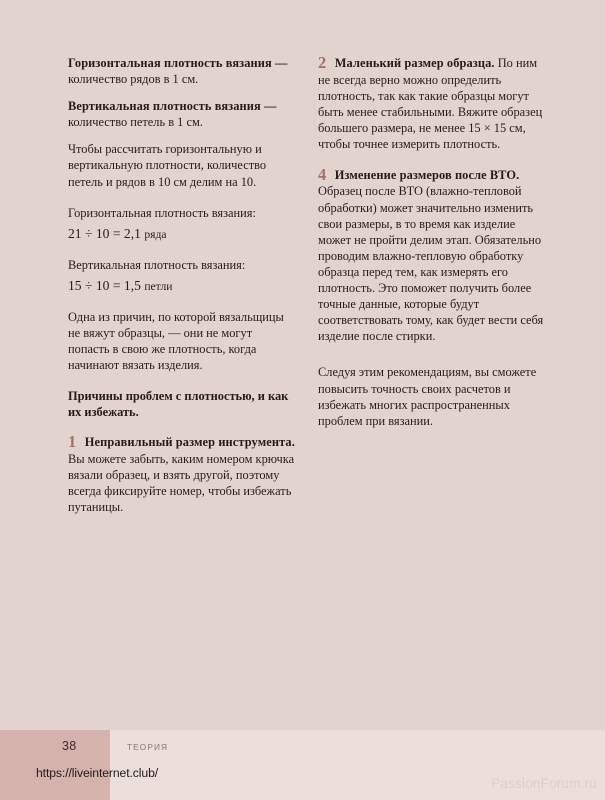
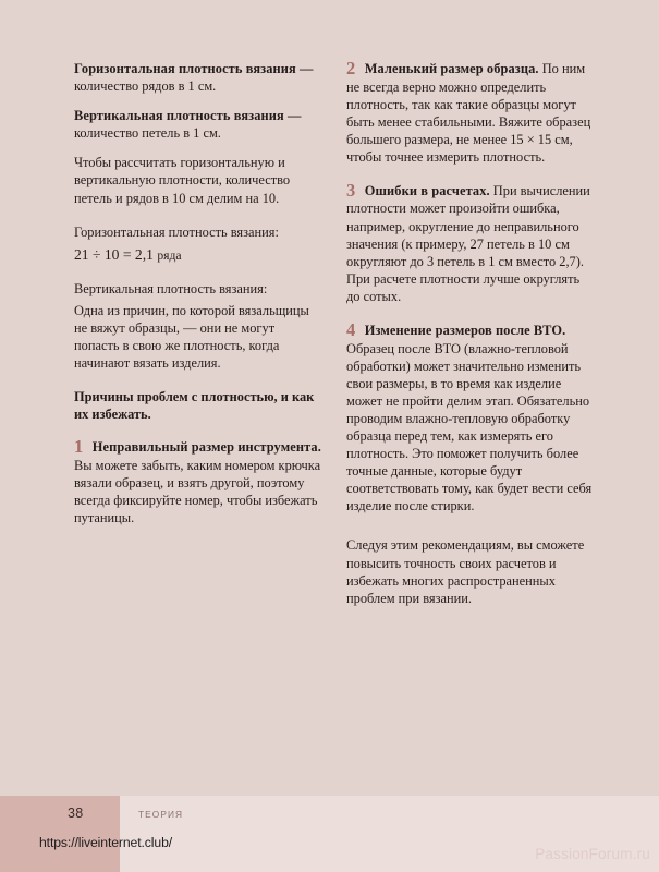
  Горизонтальная плотность вязания — количество рядов в 1 см.
  Вертикальная плотность вязания — количество петель в 1 см.
  Чтобы рассчитать горизонтальную и вертикальную плотности, количество петель и рядов в 10 см делим на 10.
  Горизонтальная плотность вязания:
  21 ÷ 10 = 2,1 ряда
  Вертикальная плотность вязания:
- 15 ÷ 10 = 1,5 петли
  Одна из причин, по которой вязальщицы не вяжут образцы, — они не могут попасть в свою же плотность, когда начинают вязать изделия.
  Причины проблем с плотностью, и как их избежать.
  1 Неправильный размер инструмента. Вы можете забыть, каким номером крючка вязали образец, и взять другой, поэтому всегда фиксируйте номер, чтобы избежать путаницы.
  2 Маленький размер образца. По ним не всегда верно можно определить плотность, так как такие образцы могут быть менее стабильными. Вяжите образец большего размера, не менее 15 × 15 см, чтобы точнее измерить плотность.
+ 3 Ошибки в расчетах. При вычислении плотности может произойти ошибка, например, округление до неправильного значения (к примеру, 27 петель в 10 см округляют до 3 петель в 1 см вместо 2,7). При расчете плотности лучше округлять до сотых.
  4 Изменение размеров после ВТО. Образец после ВТО (влажно-тепловой обработки) может значительно изменить свои размеры, в то время как изделие может не пройти делим этап. Обязательно проводим влажно-тепловую обработку образца перед тем, как измерять его плотность. Это поможет получить более точные данные, которые будут соответствовать тому, как будет вести себя изделие после стирки.
  Следуя этим рекомендациям, вы сможете повысить точность своих расчетов и избежать многих распространенных проблем при вязании.
  38
  ТЕОРИЯ
  https://liveinternet.club/
